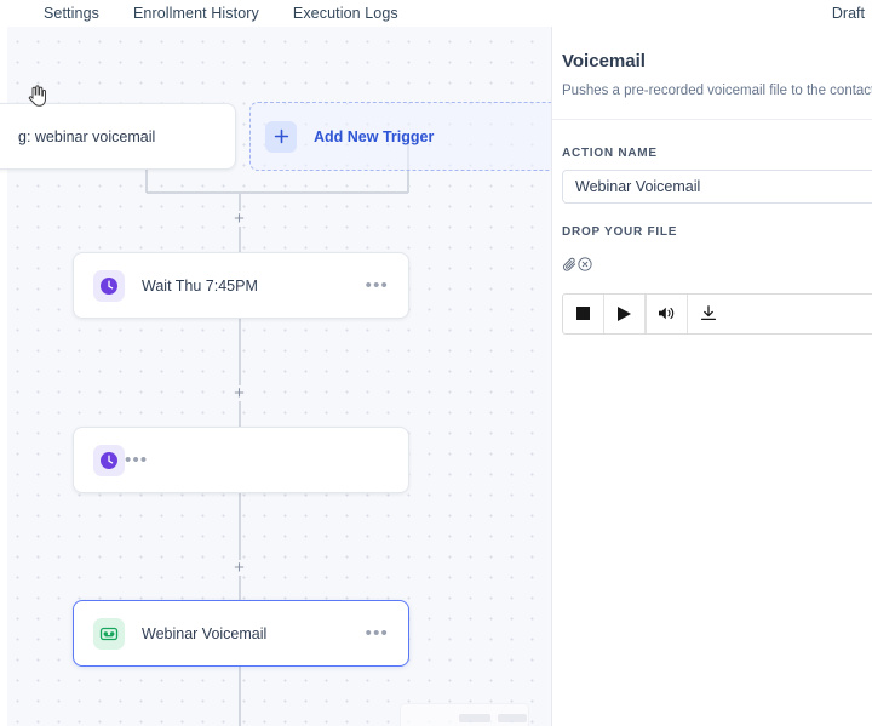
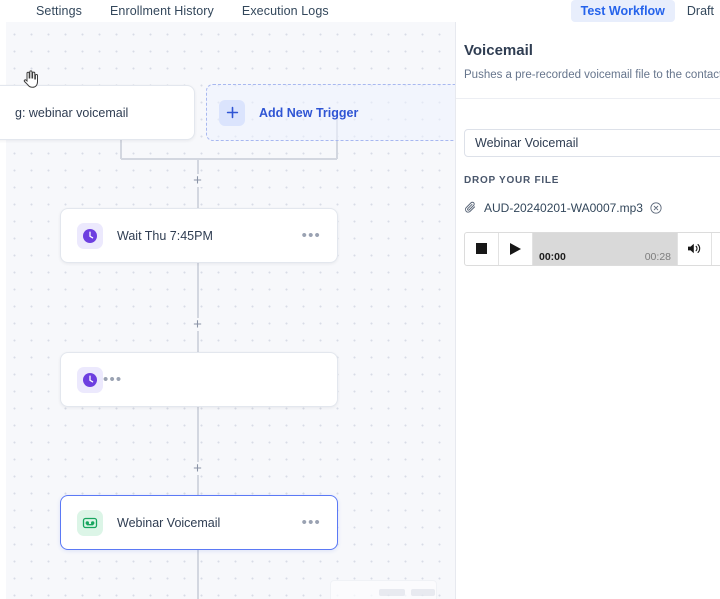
  Settings
  Enrollment History
  Execution Logs
+ Test Workflow
  Draft
  +
  +
  +
  g: webinar voicemail
  Add New Trigger
  Wait Thu 7:45PM
  •••
  •••
  Webinar Voicemail
  •••
  Voicemail
  Pushes a pre-recorded voicemail file to the contac
- ACTION NAME
  Webinar Voicemail
  DROP YOUR FILE
+ AUD-20240201-WA0007.mp3
+ 00:00
+ 00:28
